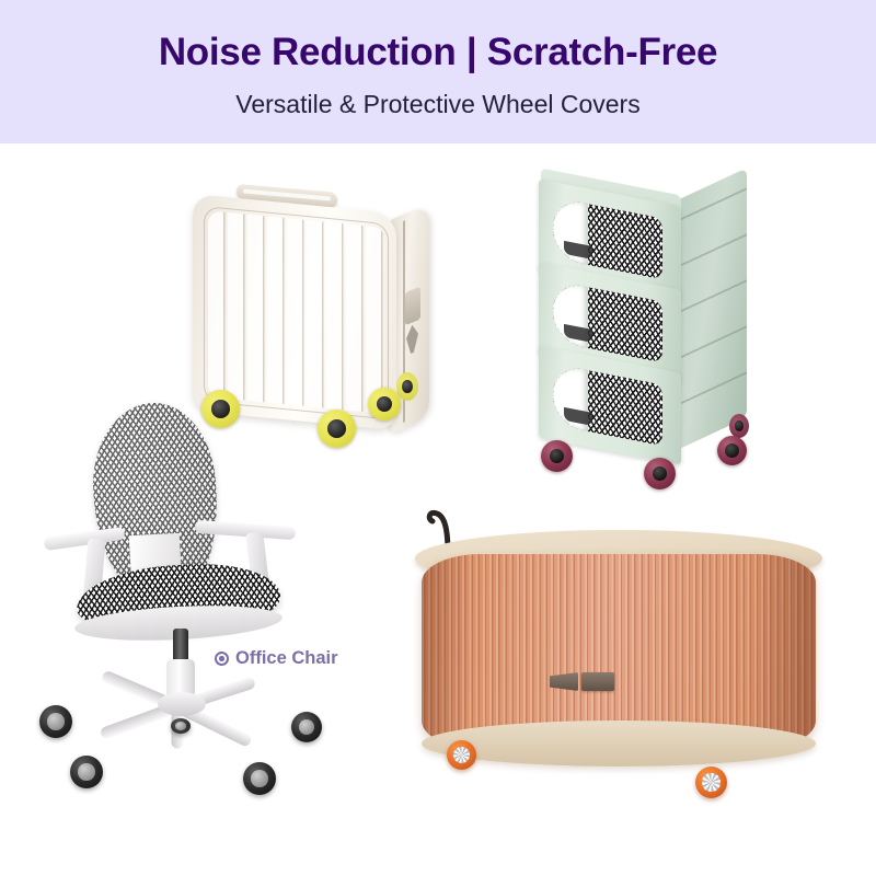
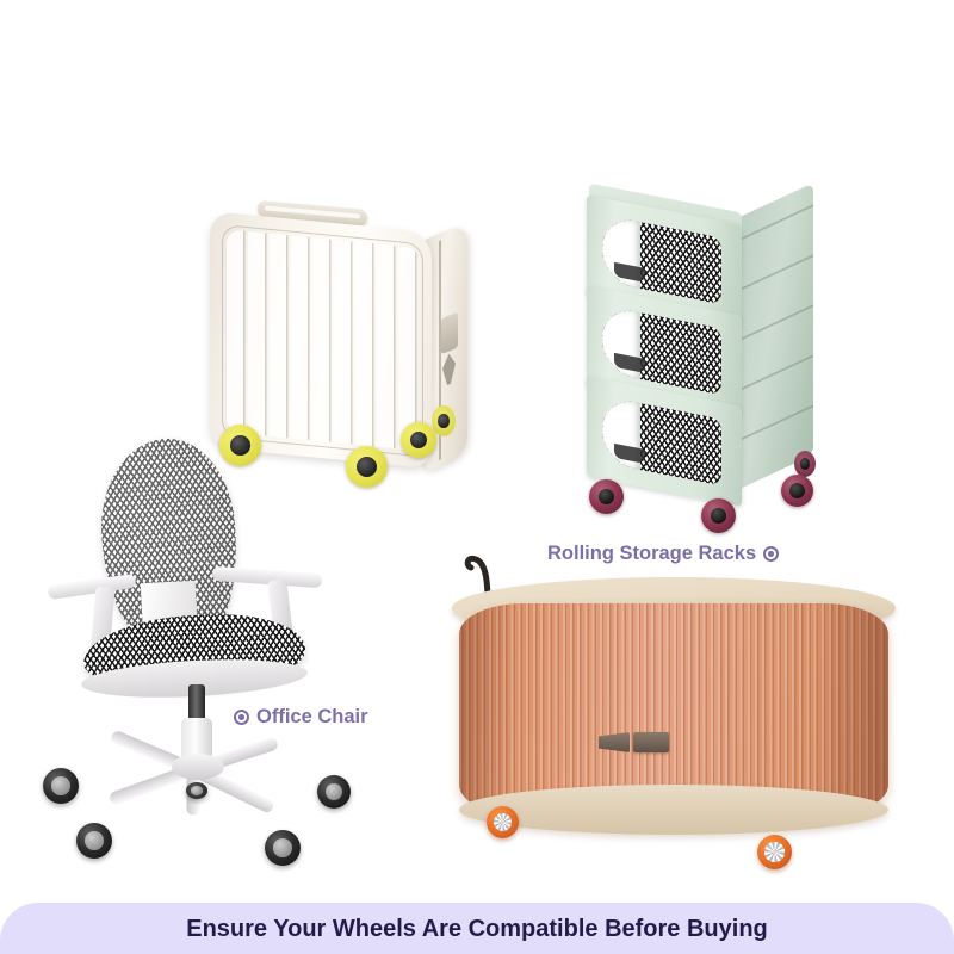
- Noise Reduction | Scratch-Free
- Versatile & Protective Wheel Covers
  Office Chair
+ Rolling Storage Racks
+ Ensure Your Wheels Are Compatible Before Buying
